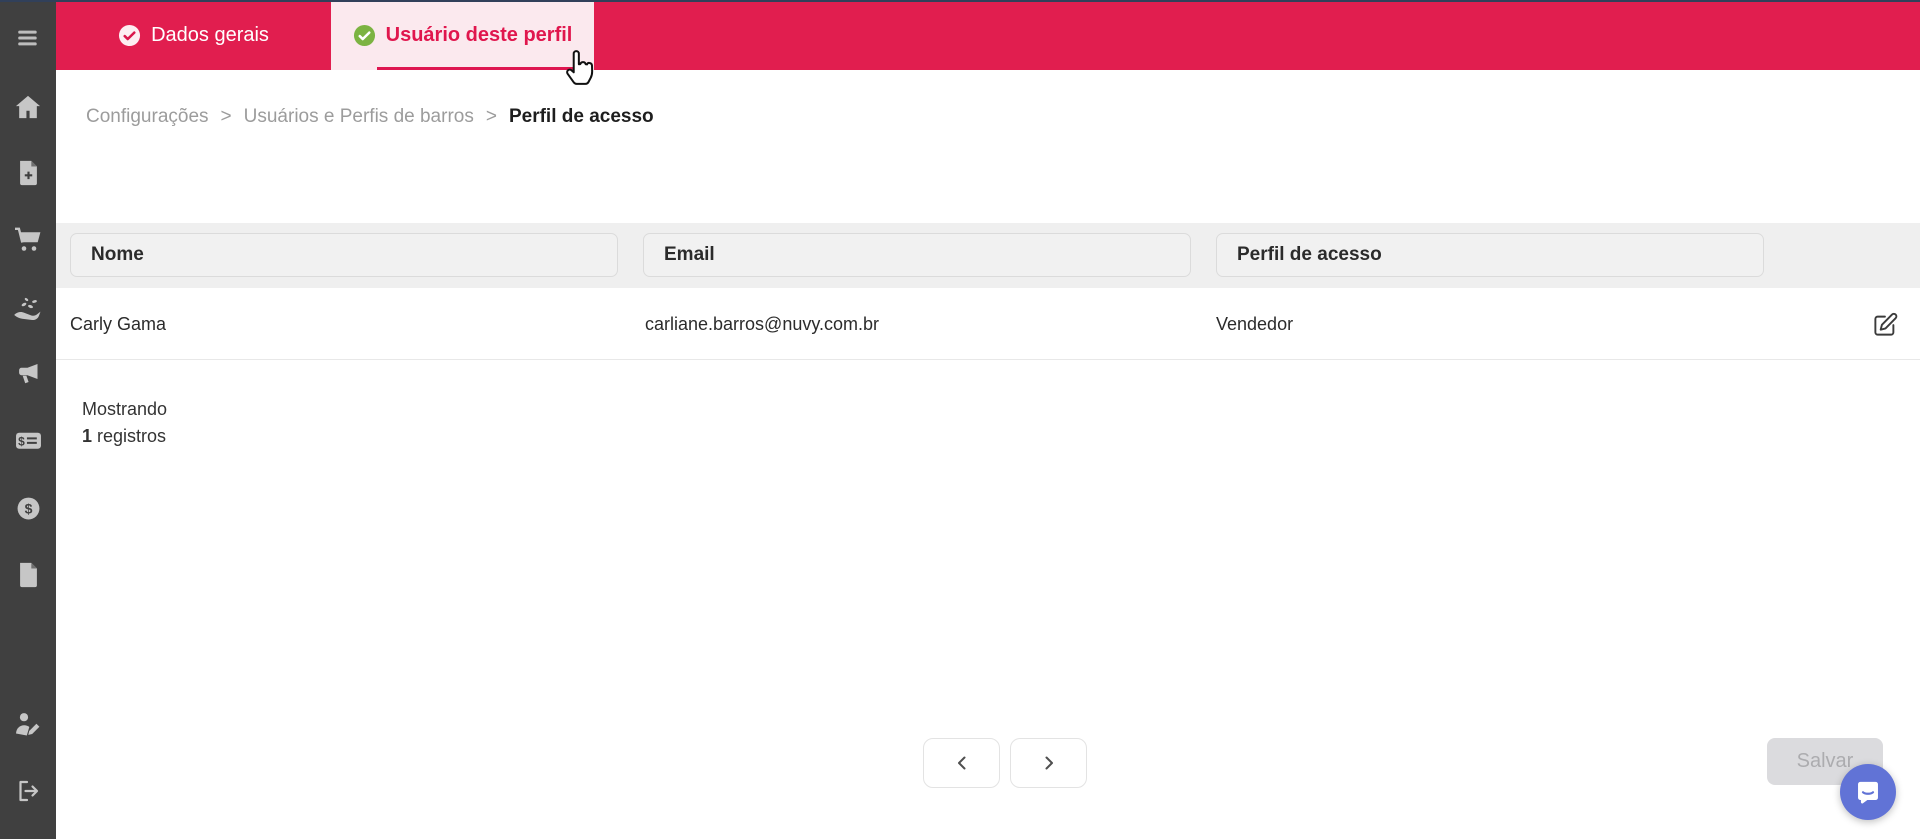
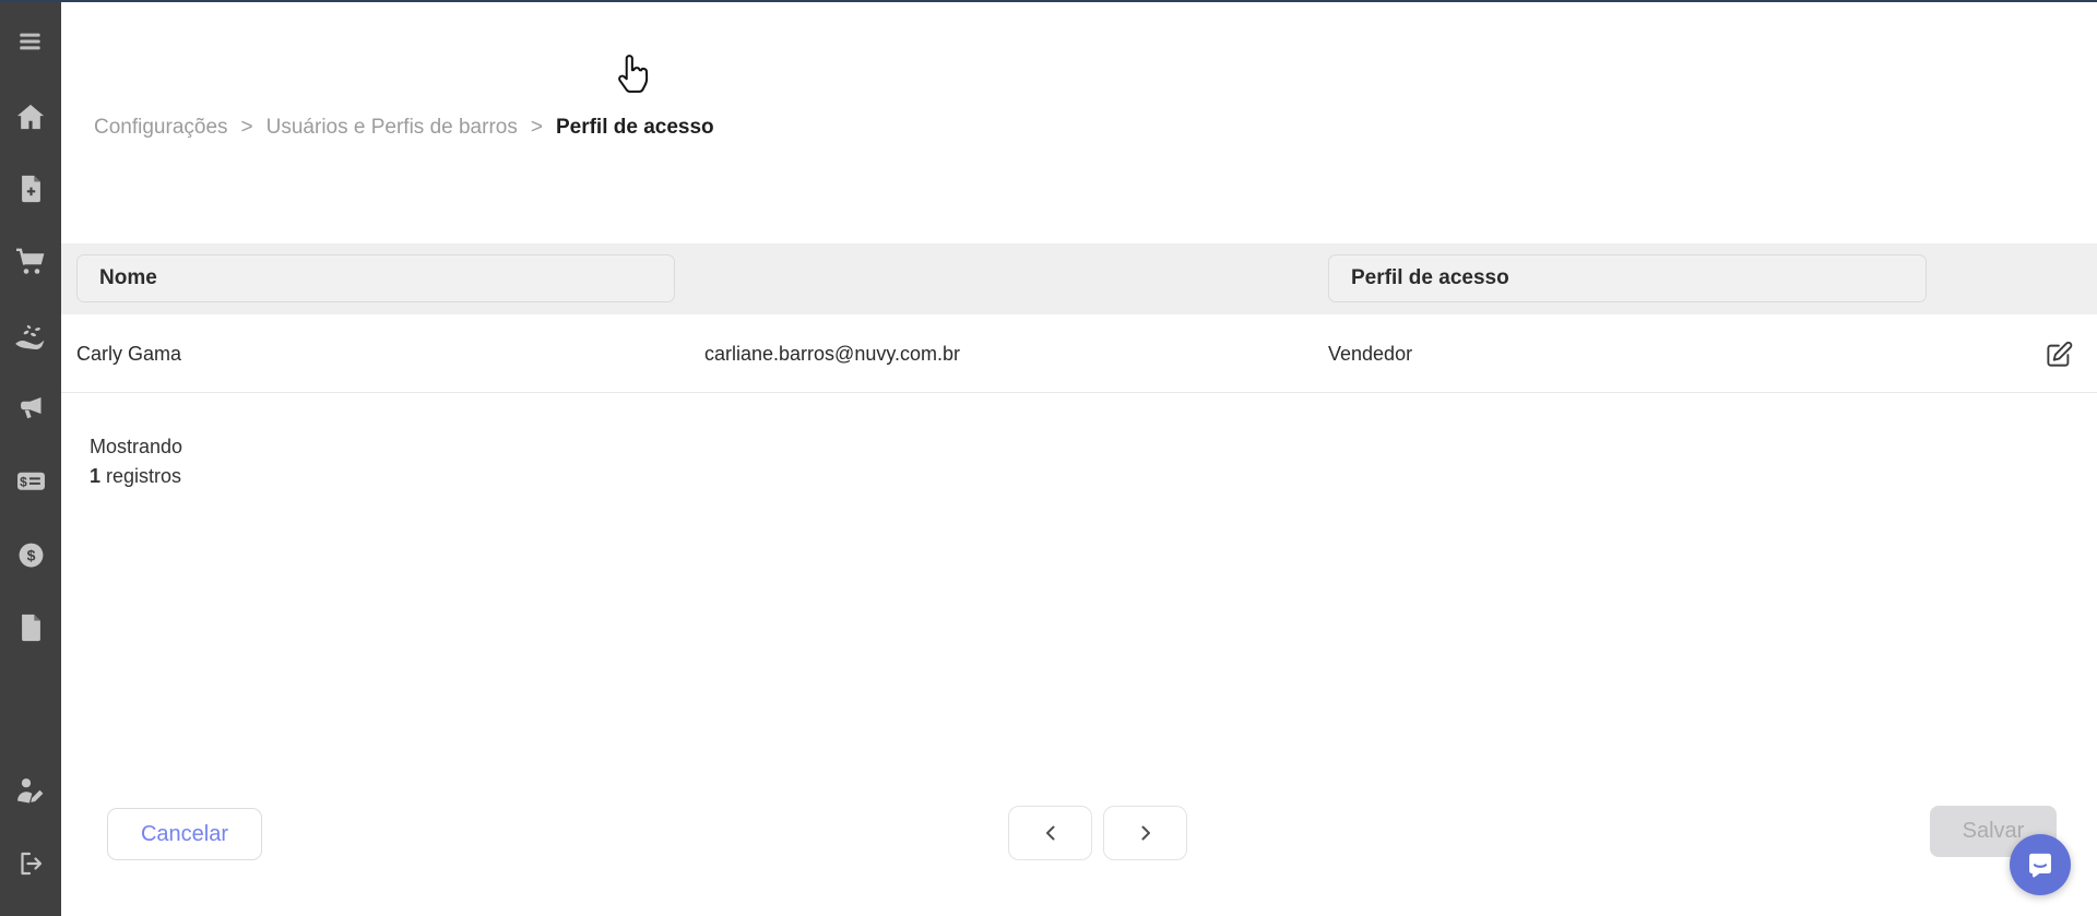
  $
  $
- Dados gerais
- Usuário deste perfil
  Configurações
  >
  Usuários e Perfis de barros
  >
  Perfil de acesso
  Nome
- Email
  Perfil de acesso
  Carly Gama
  carliane.barros@nuvy.com.br
  Vendedor
  Mostrando
  1 registros
+ Cancelar
  Salvar
